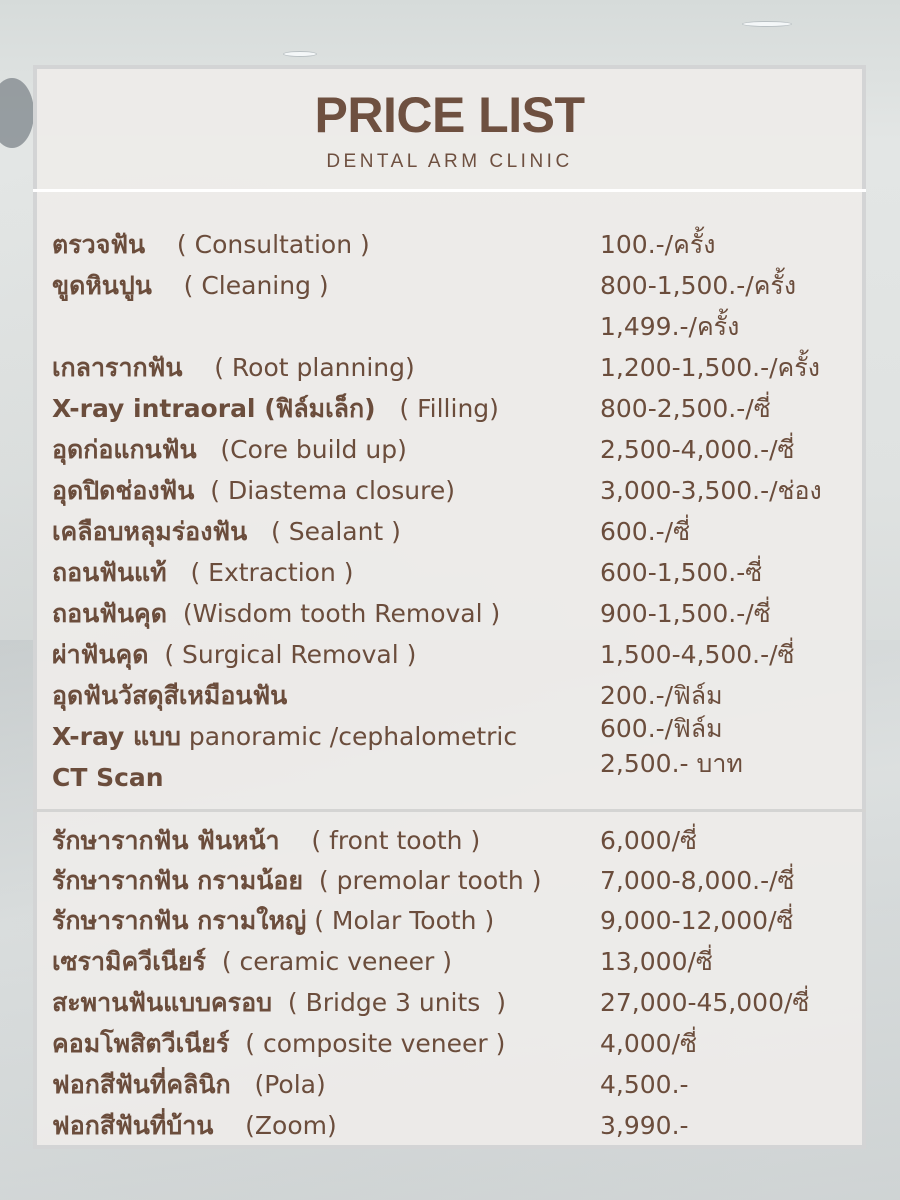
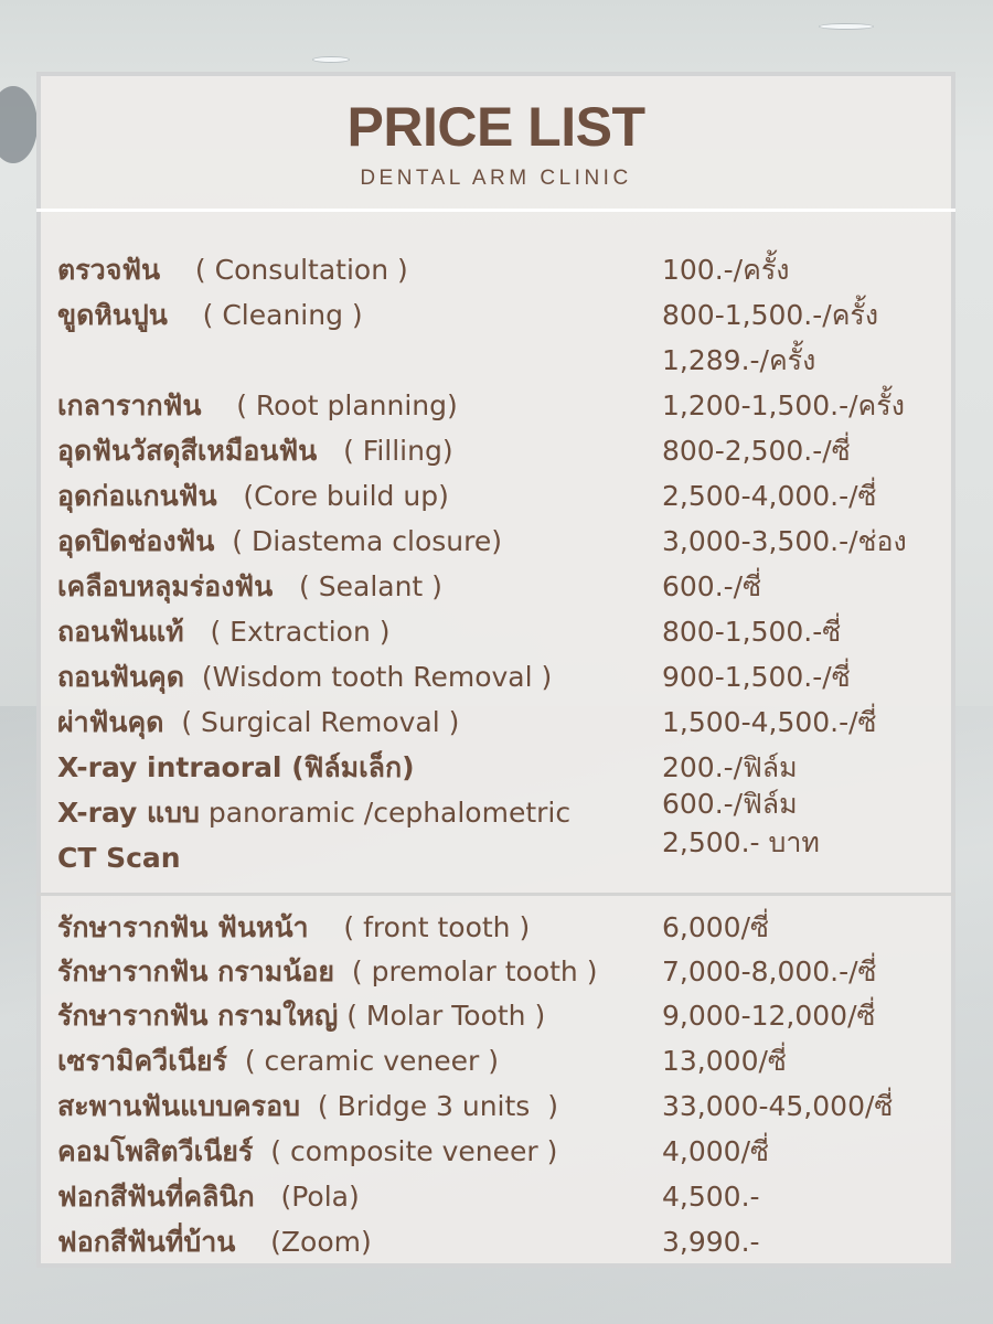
  PRICE LIST
  DENTAL ARM CLINIC
  ตรวจฟัน ( Consultation )
  100.-/ครั้ง
  ขูดหินปูน ( Cleaning )
  800-1,500.-/ครั้ง
- 1,499.-/ครั้ง
+ 1,289.-/ครั้ง
  เกลารากฟัน ( Root planning)
  1,200-1,500.-/ครั้ง
- X-ray intraoral (ฟิล์มเล็ก) ( Filling)
+ อุดฟันวัสดุสีเหมือนฟัน ( Filling)
  800-2,500.-/ซี่
  อุดก่อแกนฟัน (Core build up)
  2,500-4,000.-/ซี่
  อุดปิดช่องฟัน ( Diastema closure)
  3,000-3,500.-/ช่อง
  เคลือบหลุมร่องฟัน ( Sealant )
  600.-/ซี่
  ถอนฟันแท้ ( Extraction )
- 600-1,500.-ซี่
+ 800-1,500.-ซี่
  ถอนฟันคุด (Wisdom tooth Removal )
  900-1,500.-/ซี่
  ผ่าฟันคุด ( Surgical Removal )
  1,500-4,500.-/ซี่
- อุดฟันวัสดุสีเหมือนฟัน
+ X-ray intraoral (ฟิล์มเล็ก)
  200.-/ฟิล์ม
  X-ray แบบ panoramic /cephalometric
  600.-/ฟิล์ม
  CT Scan
  2,500.- บาท
  รักษารากฟัน ฟันหน้า ( front tooth )
  6,000/ซี่
  รักษารากฟัน กรามน้อย ( premolar tooth )
  7,000-8,000.-/ซี่
  รักษารากฟัน กรามใหญ่ ( Molar Tooth )
  9,000-12,000/ซี่
  เซรามิควีเนียร์ ( ceramic veneer )
  13,000/ซี่
  สะพานฟันแบบครอบ ( Bridge 3 units )
- 27,000-45,000/ซี่
+ 33,000-45,000/ซี่
  คอมโพสิตวีเนียร์ ( composite veneer )
  4,000/ซี่
  ฟอกสีฟันที่คลินิก (Pola)
  4,500.-
  ฟอกสีฟันที่บ้าน (Zoom)
  3,990.-
